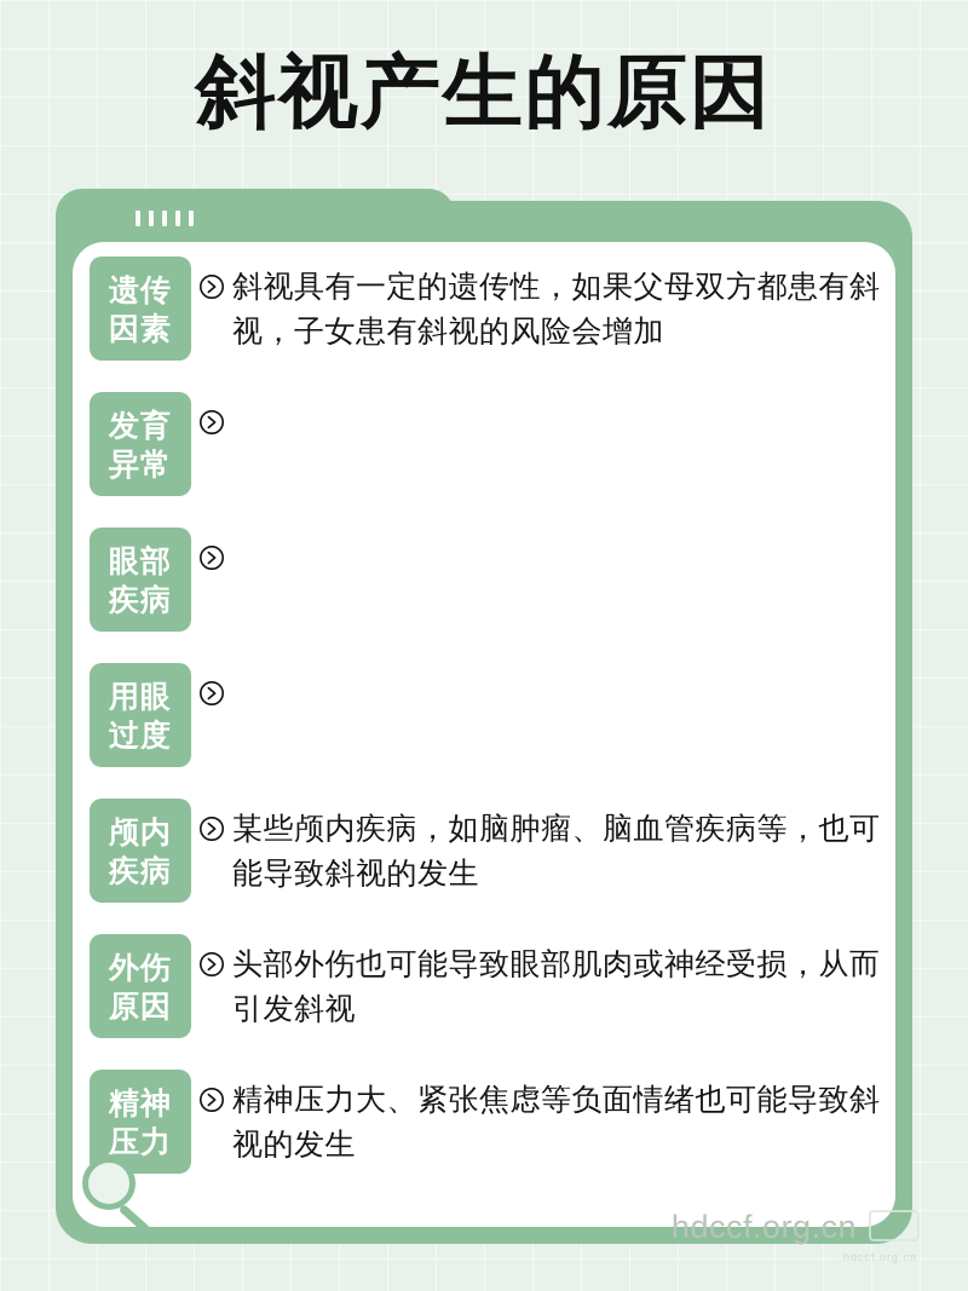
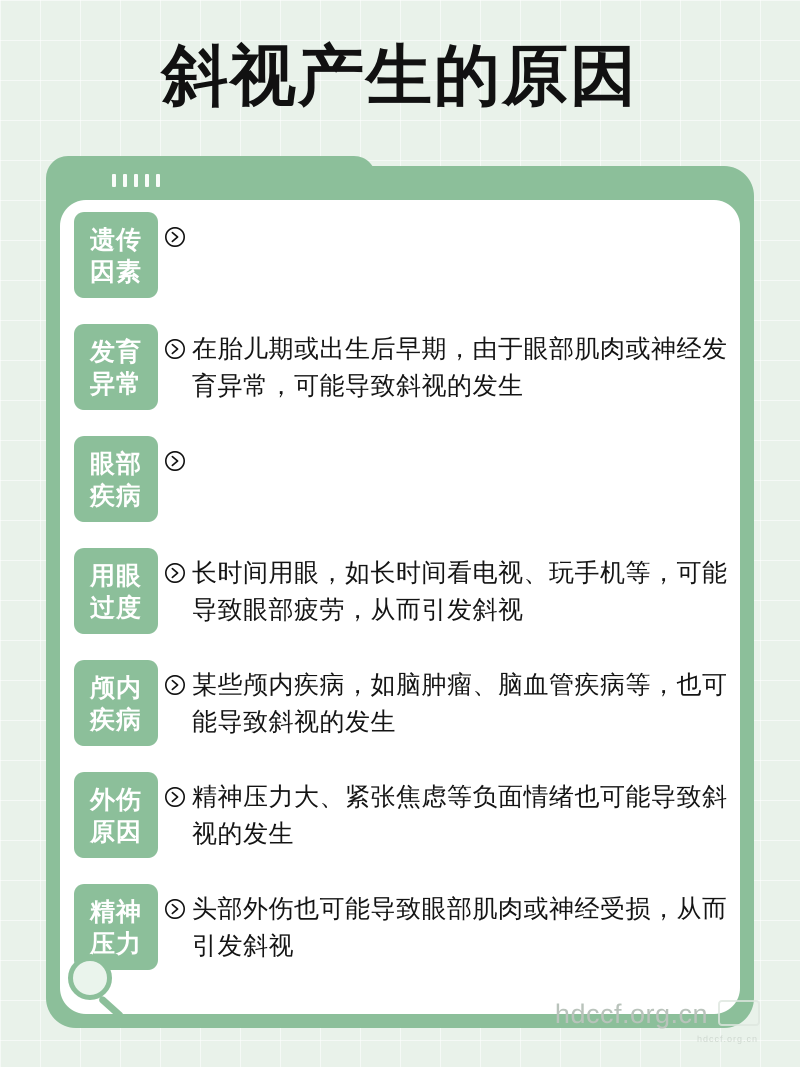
  斜视产生的原因
  遗传因素
- 斜视具有一定的遗传性，如果父母双方都患有斜视，子女患有斜视的风险会增加
  发育异常
+ 在胎儿期或出生后早期，由于眼部肌肉或神经发育异常，可能导致斜视的发生
  眼部疾病
  用眼过度
+ 长时间用眼，如长时间看电视、玩手机等，可能导致眼部疲劳，从而引发斜视
  颅内疾病
  某些颅内疾病，如脑肿瘤、脑血管疾病等，也可能导致斜视的发生
  外伤原因
- 头部外伤也可能导致眼部肌肉或神经受损，从而引发斜视
+ 精神压力大、紧张焦虑等负面情绪也可能导致斜视的发生
  精神压力
- 精神压力大、紧张焦虑等负面情绪也可能导致斜视的发生
+ 头部外伤也可能导致眼部肌肉或神经受损，从而引发斜视
  hdccf.org.cn
  hdccf.org.cn
